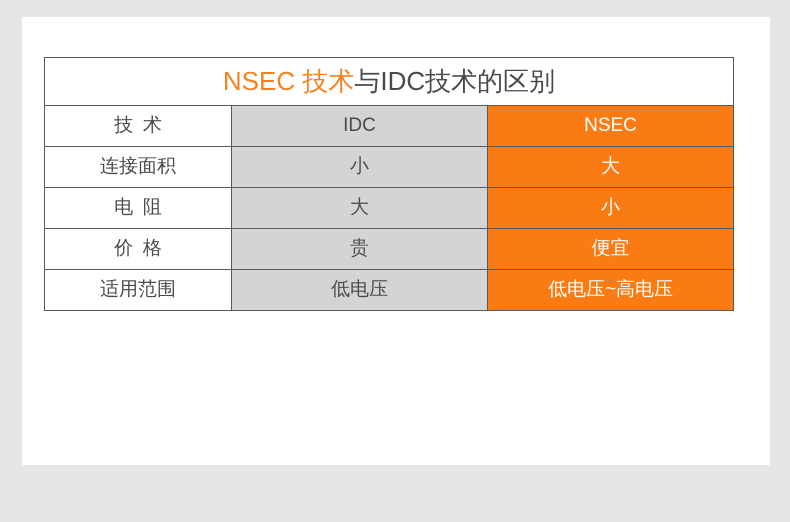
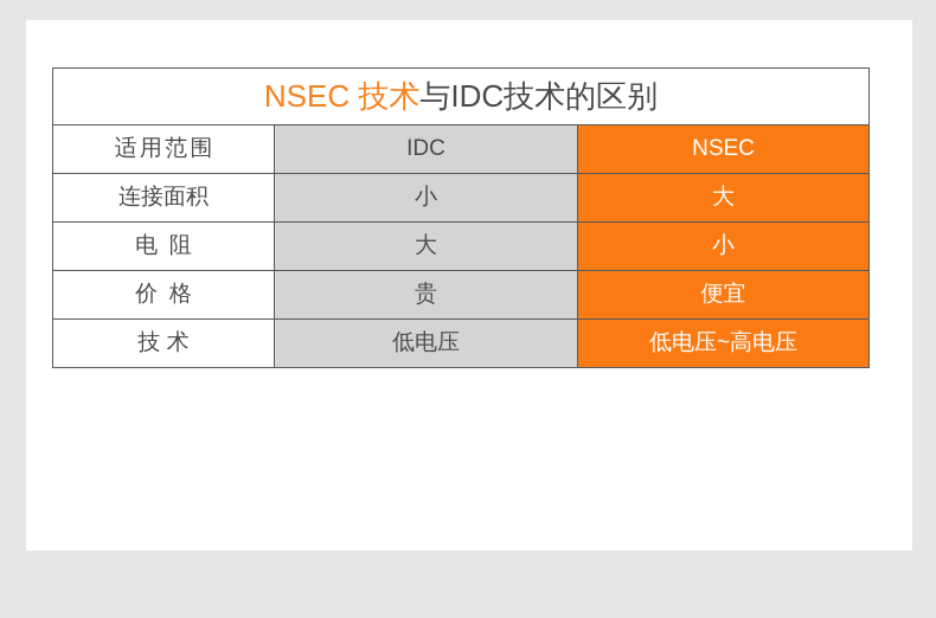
  NSEC 技术与IDC技术的区别
- 技 术	IDC	NSEC
+ 适用范围	IDC	NSEC
  连接面积	小	大
  电 阻	大	小
  价 格	贵	便宜
- 适用范围	低电压	低电压~高电压
+ 技 术	低电压	低电压~高电压
